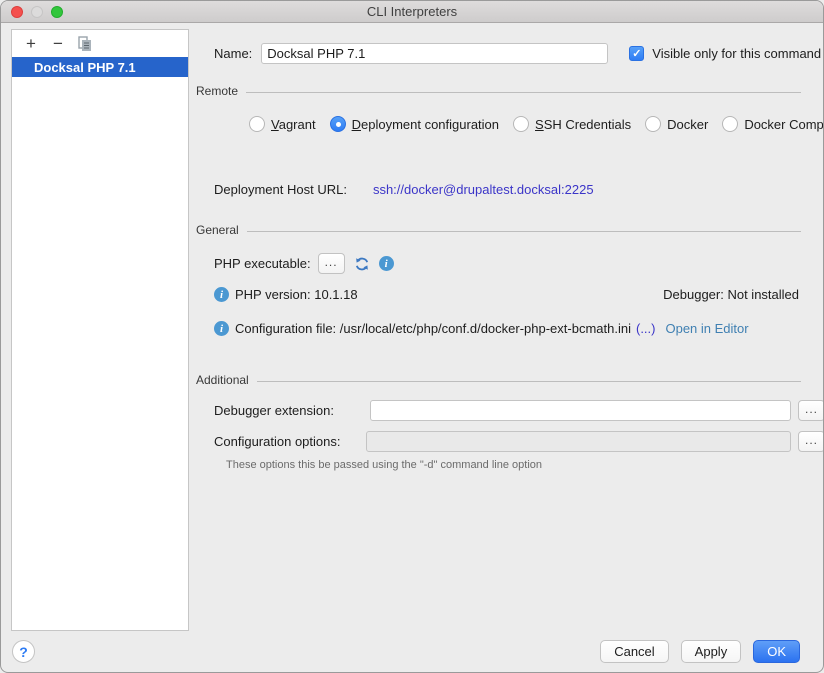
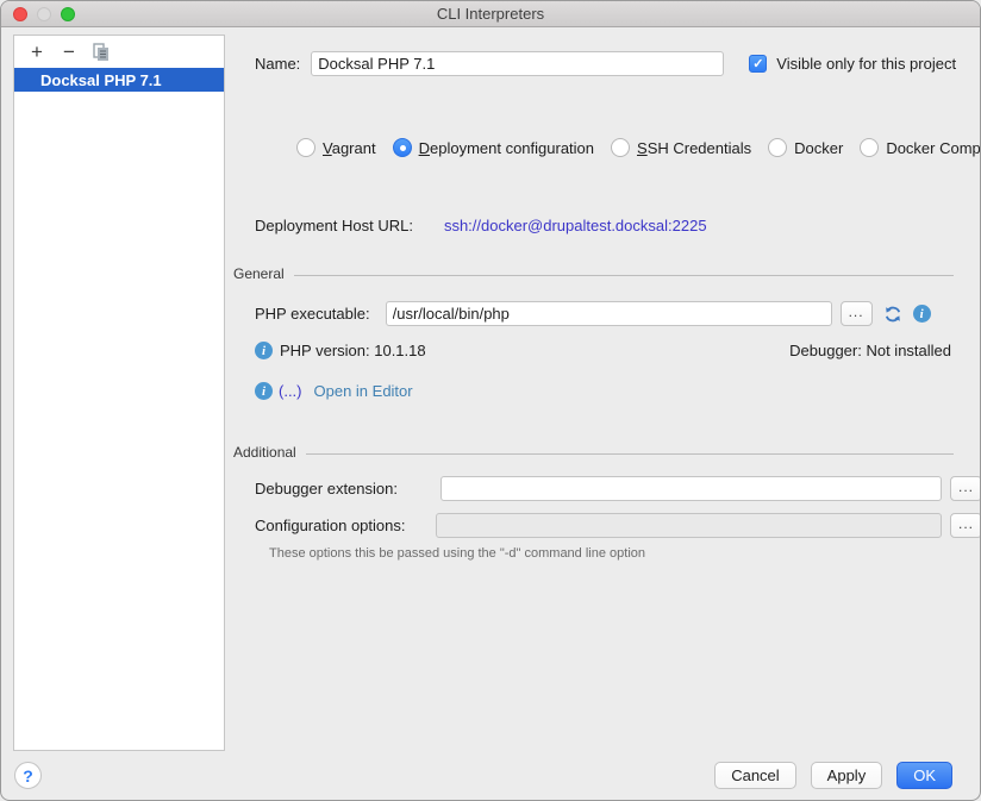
  CLI Interpreters
  +
  −
  Docksal PHP 7.1
  Name:
  Docksal PHP 7.1
  ✓
- Visible only for this command
+ Visible only for this project
- Remote
  Vagrant
  Deployment configuration
  SSH Credentials
  Docker
  Docker Comp
  Deployment Host URL:
  ssh://docker@drupaltest.docksal:2225
  General
  PHP executable:
+ /usr/local/bin/php
  ...
  i
  i
  PHP version: 10.1.18
  Debugger: Not installed
  i
- Configuration file: /usr/local/etc/php/conf.d/docker-php-ext-bcmath.ini
  (...)
  Open in Editor
  Additional
  Debugger extension:
  ...
  Configuration options:
  ...
  These options this be passed using the "-d" command line option
  ?
  Cancel
  Apply
  OK
